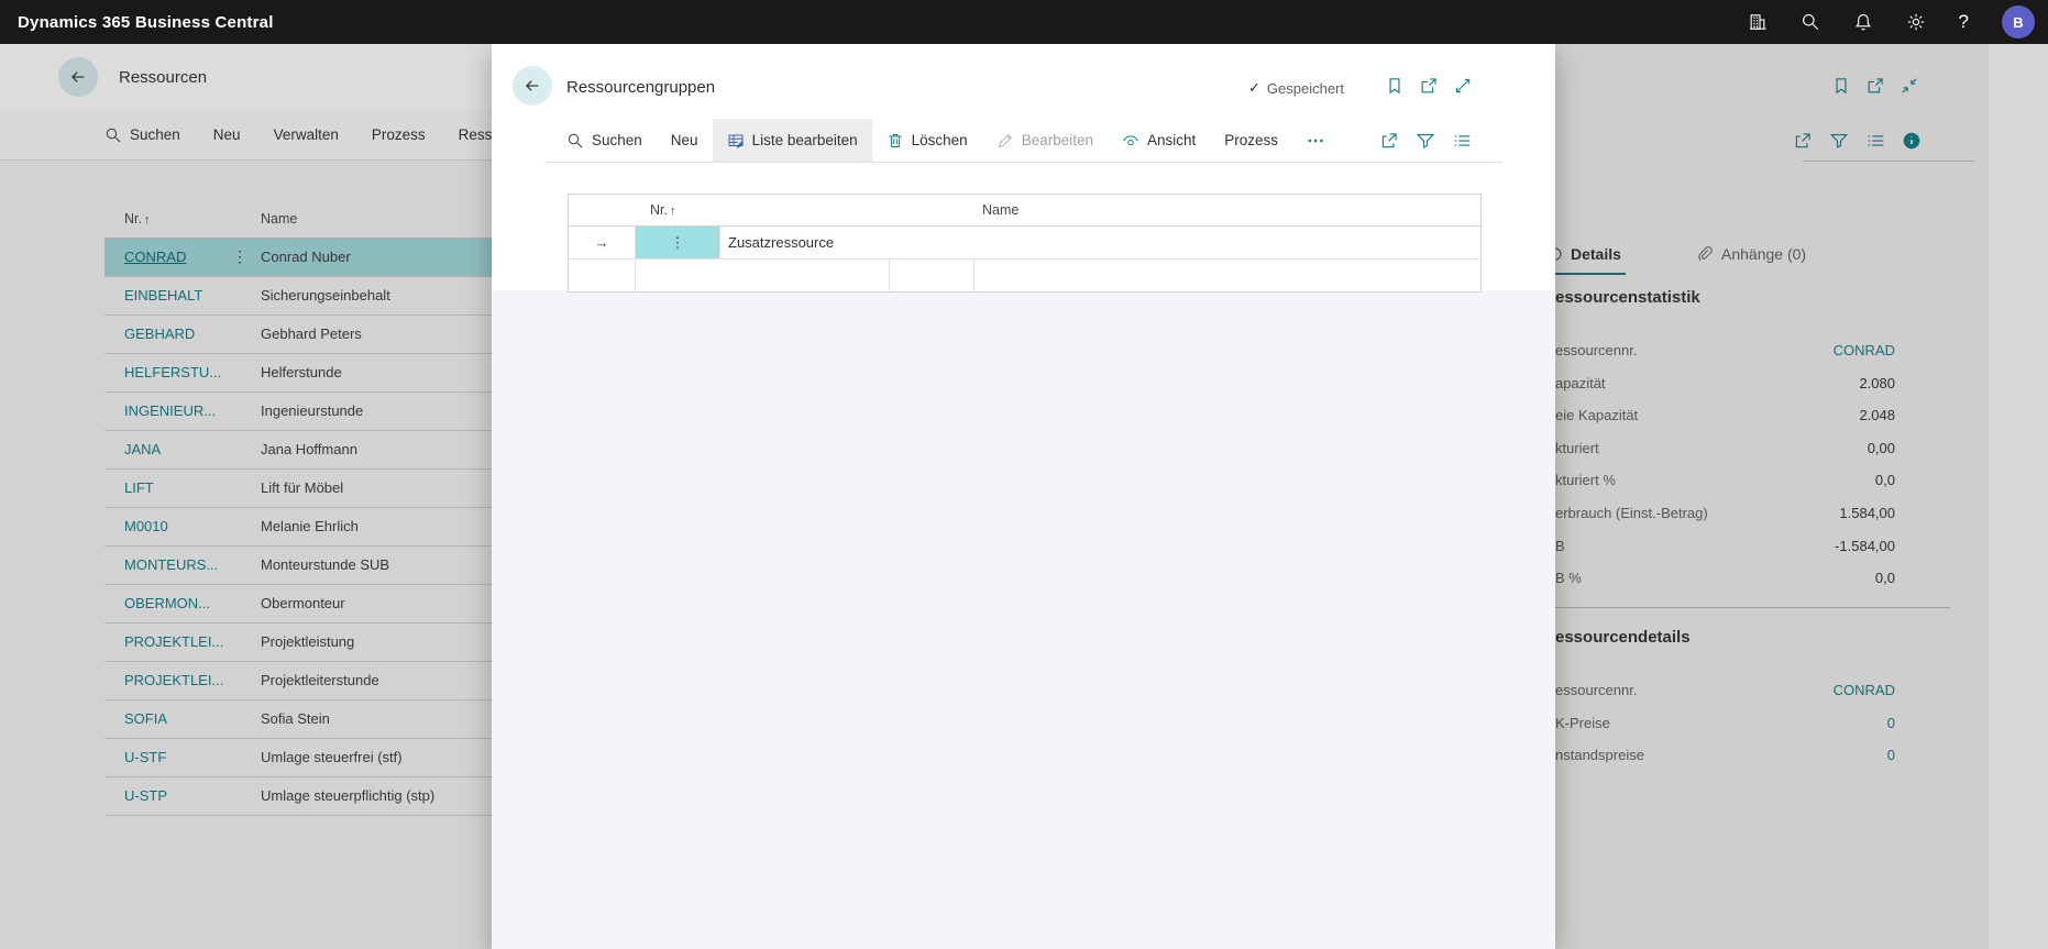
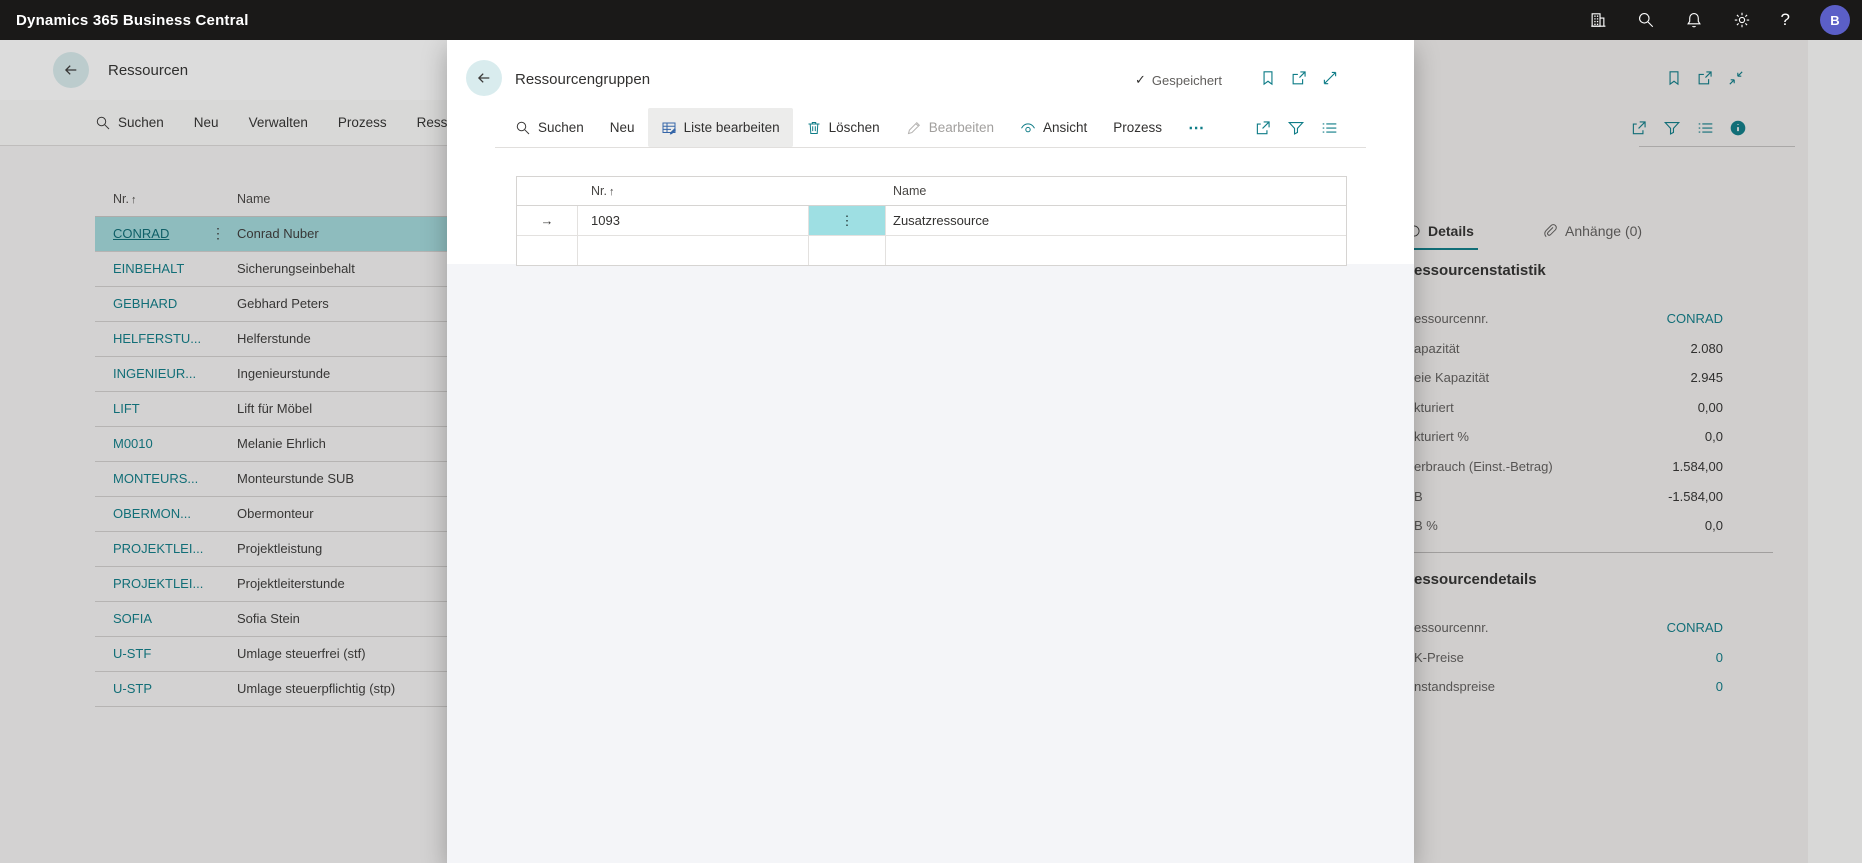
  Dynamics 365 Business Central
  ?
  B
  Ressourcen
  Suchen
  Neu
  Verwalten
  Prozess
  Ress
  Nr. ↑
  Name
  CONRAD
  ⋮
  Conrad Nuber
  EINBEHALT
  Sicherungseinbehalt
  GEBHARD
  Gebhard Peters
  HELFERSTU...
  Helferstunde
  INGENIEUR...
  Ingenieurstunde
- JANA
- Jana Hoffmann
  LIFT
  Lift für Möbel
  M0010
  Melanie Ehrlich
  MONTEURS...
  Monteurstunde SUB
  OBERMON...
  Obermonteur
  PROJEKTLEI...
  Projektleistung
  PROJEKTLEI...
  Projektleiterstunde
  SOFIA
  Sofia Stein
  U-STF
  Umlage steuerfrei (stf)
  U-STP
  Umlage steuerpflichtig (stp)
  Details
  Anhänge (0)
  essourcenstatistik
  essourcennr.
  CONRAD
  apazität
  2.080
  eie Kapazität
- 2.048
+ 2.945
  kturiert
  0,00
  kturiert %
  0,0
  erbrauch (Einst.-Betrag)
  1.584,00
  B
  -1.584,00
  B %
  0,0
  essourcendetails
  essourcennr.
  CONRAD
  K-Preise
  0
  nstandspreise
  0
  Ressourcengruppen
  ✓
  Gespeichert
  Suchen
  Neu
  Liste bearbeiten
  Löschen
  Bearbeiten
  Ansicht
  Prozess
  ⋯
  Nr. ↑
  Name
  →
+ 1093
  ⋮
  Zusatzressource
